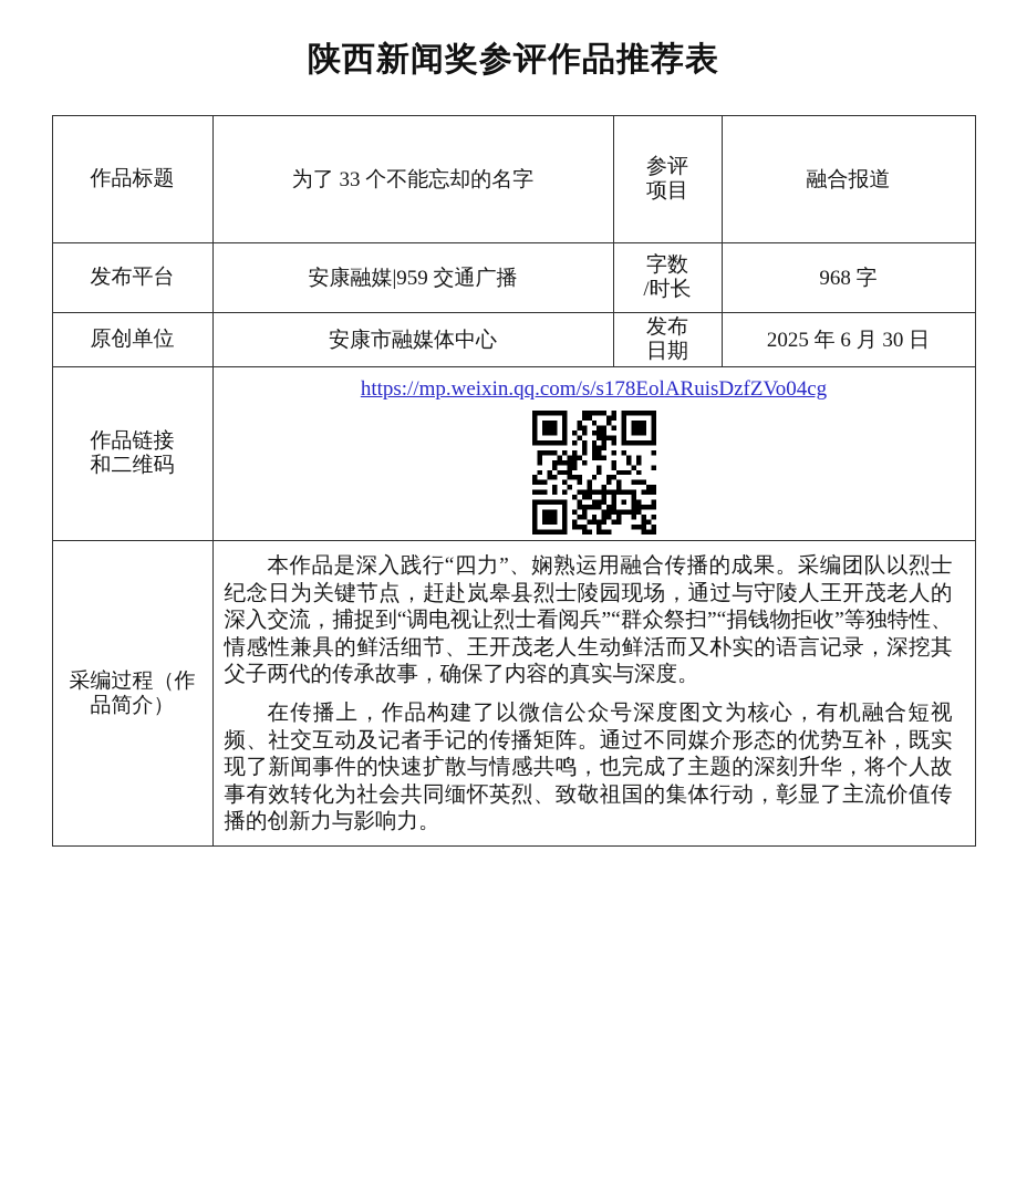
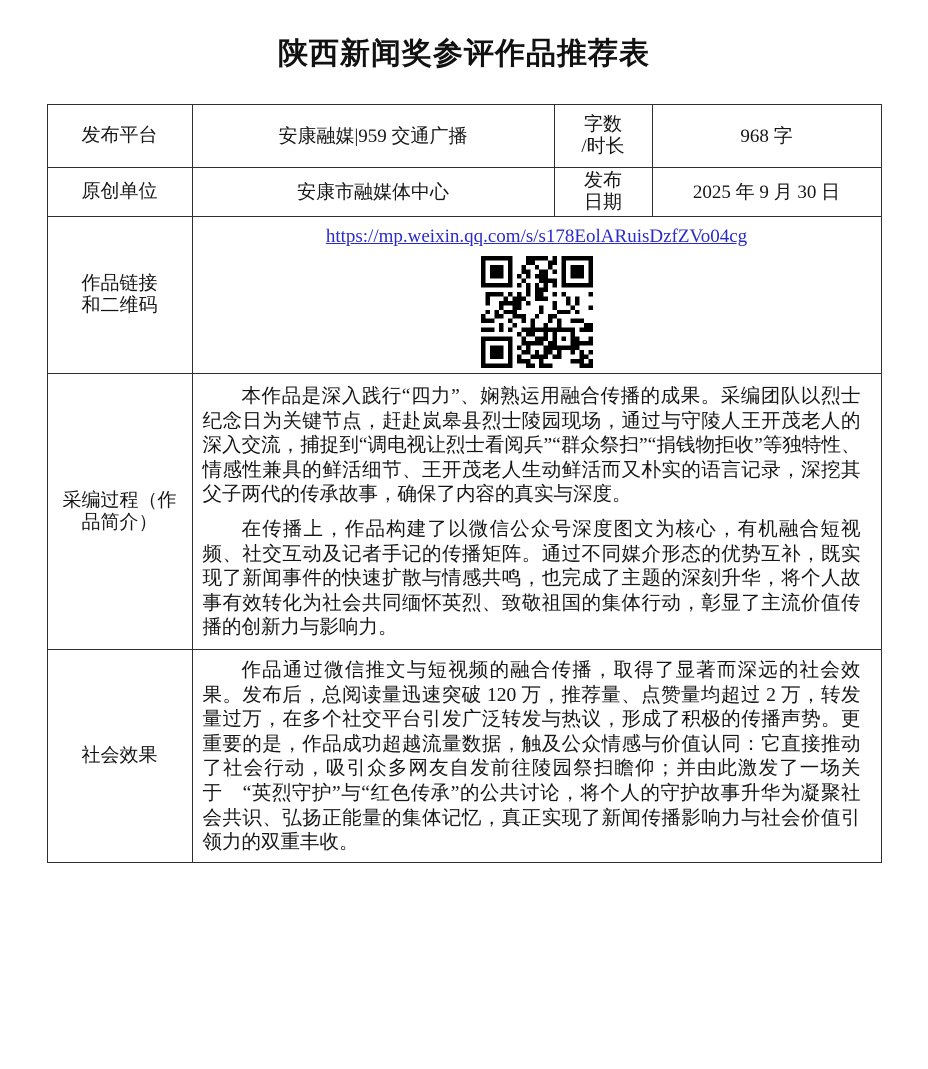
  陕西新闻奖参评作品推荐表
- 作品标题	为了 33 个不能忘却的名字	参评 项目	融合报道
  发布平台	安康融媒|959 交通广播	字数 /时长	968 字
- 原创单位	安康市融媒体中心	发布 日期	2025 年 6 月 30 日
+ 原创单位	安康市融媒体中心	发布 日期	2025 年 9 月 30 日
  作品链接 和二维码	https://mp.weixin.qq.com/s/s178EolARuisDzfZVo04cg
  采编过程（作 品简介）	本作品是深入践行“四力”、娴熟运用融合传播的成果。采编团队以烈士纪念日为关键节点，赶赴岚皋县烈士陵园现场，通过与守陵人王开茂老人的深入交流，捕捉到“调电视让烈士看阅兵”“群众祭扫”“捐钱物拒收”等独特性、情感性兼具的鲜活细节、王开茂老人生动鲜活而又朴实的语言记录，深挖其父子两代的传承故事，确保了内容的真实与深度。 在传播上，作品构建了以微信公众号深度图文为核心，有机融合短视频、社交互动及记者手记的传播矩阵。通过不同媒介形态的优势互补，既实现了新闻事件的快速扩散与情感共鸣，也完成了主题的深刻升华，将个人故事有效转化为社会共同缅怀英烈、致敬祖国的集体行动，彰显了主流价值传播的创新力与影响力。
+ 社会效果	作品通过微信推文与短视频的融合传播，取得了显著而深远的社会效果。发布后，总阅读量迅速突破 120 万，推荐量、点赞量均超过 2 万，转发量过万，在多个社交平台引发广泛转发与热议，形成了积极的传播声势。更重要的是，作品成功超越流量数据，触及公众情感与价值认同：它直接推动了社会行动，吸引众多网友自发前往陵园祭扫瞻仰；并由此激发了一场关于 “英烈守护”与“红色传承”的公共讨论，将个人的守护故事升华为凝聚社会共识、弘扬正能量的集体记忆，真正实现了新闻传播影响力与社会价值引领力的双重丰收。
